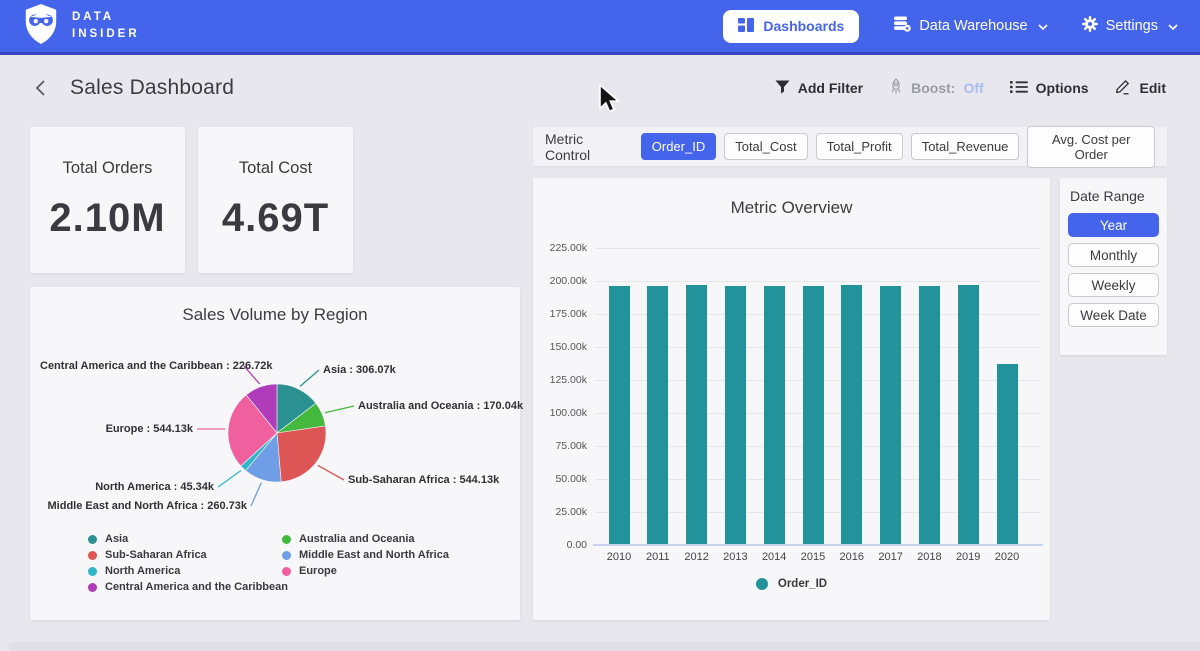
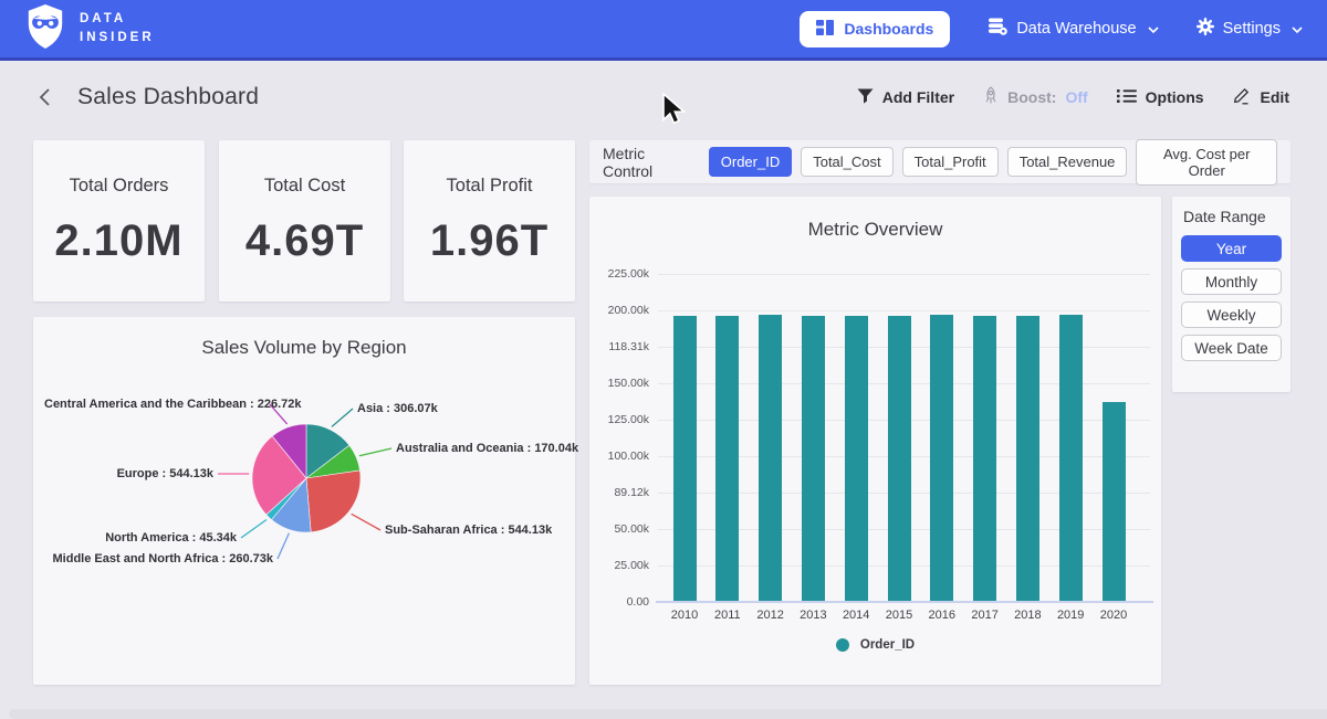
  DATA
  INSIDER
  Dashboards
  Data Warehouse
  Settings
  Sales Dashboard
  Add Filter
  Boost:
  Off
  Options
  Edit
  Total Orders
  2.10M
  Total Cost
  4.69T
+ Total Profit
+ 1.96T
  Metric Control
  Order_ID
  Total_Cost
  Total_Profit
  Total_Revenue
  Avg. Cost per Order
  Metric Overview
  0.00
  25.00k
  50.00k
- 75.00k
+ 89.12k
  100.00k
  125.00k
  150.00k
- 175.00k
+ 118.31k
  200.00k
  225.00k
  2010
  2011
  2012
  2013
  2014
  2015
  2016
  2017
  2018
  2019
  2020
  Order_ID
  Date Range
  Year
  Monthly
  Weekly
  Week Date
  Sales Volume by Region
  Central America and the Caribbean : 226.72k
  Asia : 306.07k
  Australia and Oceania : 170.04k
  Europe : 544.13k
  Sub-Saharan Africa : 544.13k
  North America : 45.34k
  Middle East and North Africa : 260.73k
- Asia
- Sub-Saharan Africa
- North America
- Central America and the Caribbean
- Australia and Oceania
- Middle East and North Africa
- Europe
